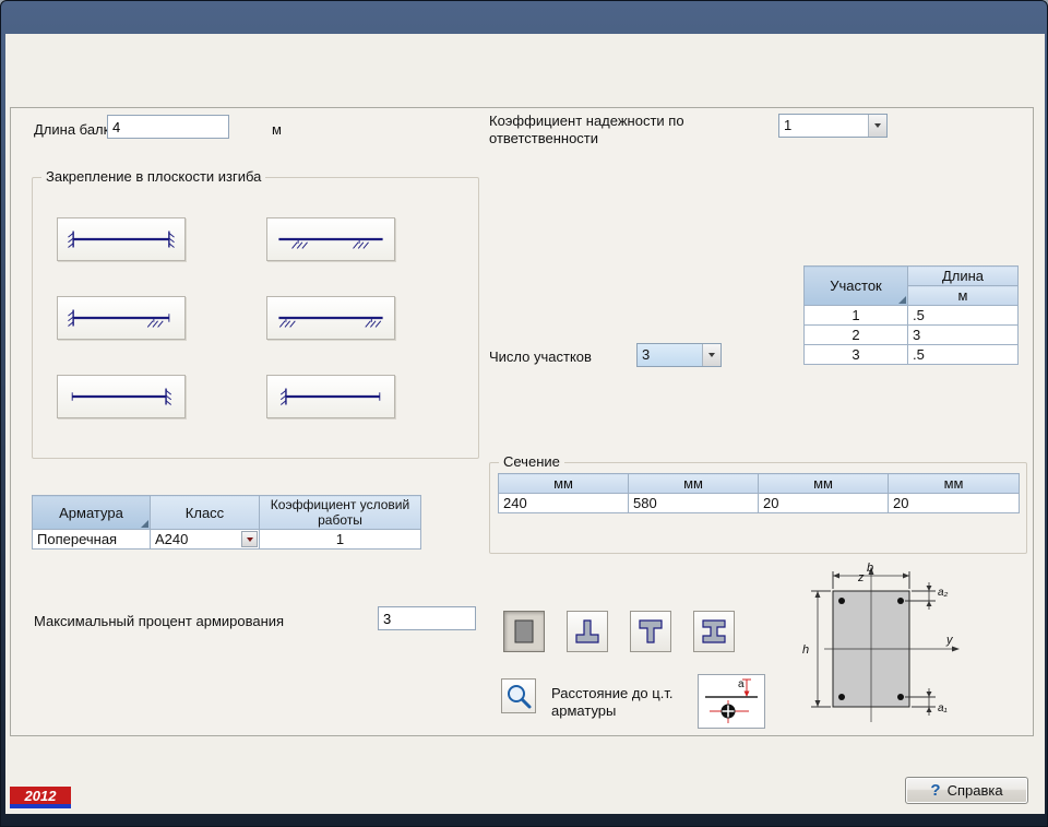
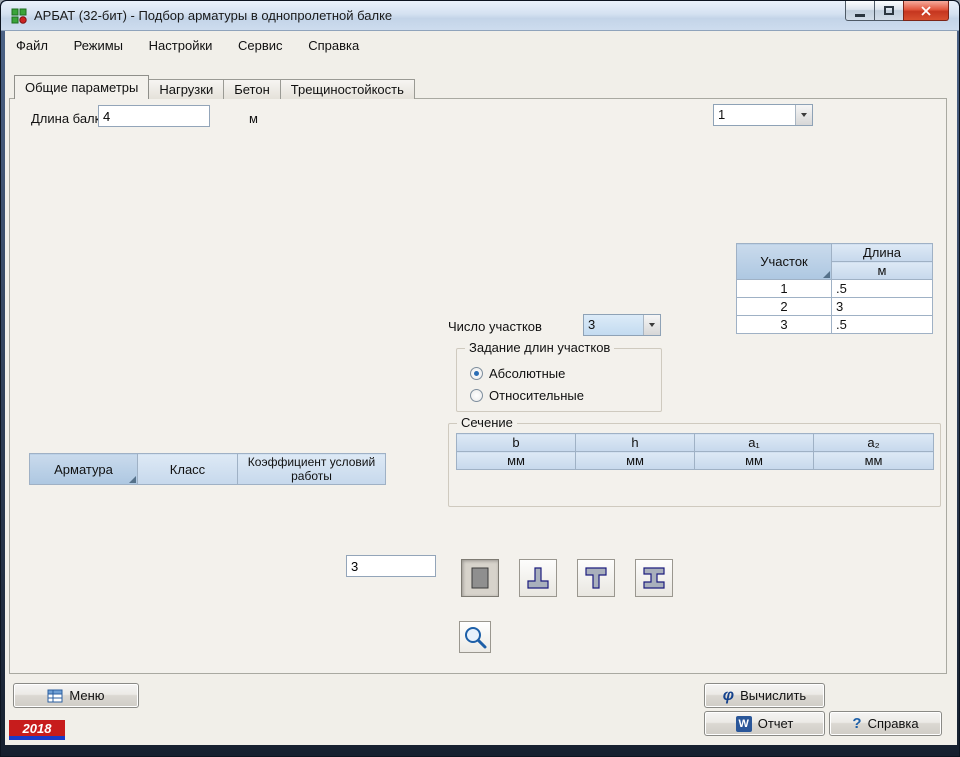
+ АРБАТ (32-бит) - Подбор арматуры в однопролетной балке
+ Файл Режимы Настройки Сервис Справка
+ Общие параметры
+ Нагрузки
+ Бетон
+ Трещиностойкость
  Длина бал
  4
  м
- Коэффициент надежности по ответственности
  1
- Закрепление в плоскости изгиба
  Число участков
  3
+ Задание длин участков
+ Абсолютные
+ Относительные
  Участок	Длина
  м
  1	.5
  2	3
  3	.5
  Сечение
+ b	h	a₁	a₂
  мм	мм	мм	мм
- 240	580	20	20
- Расстояние до ц.т. арматуры
- a
- b
- z
- a₂
- h
- y
- a₁
  Арматура	Класс	Коэффициент условий работы
- Поперечная	А240	1
- Максимальный процент армирования
  3
+ Меню
- 2012
+ 2018
+ φ
+ Вычислить
+ W
+ Отчет
  ?
  Справка
